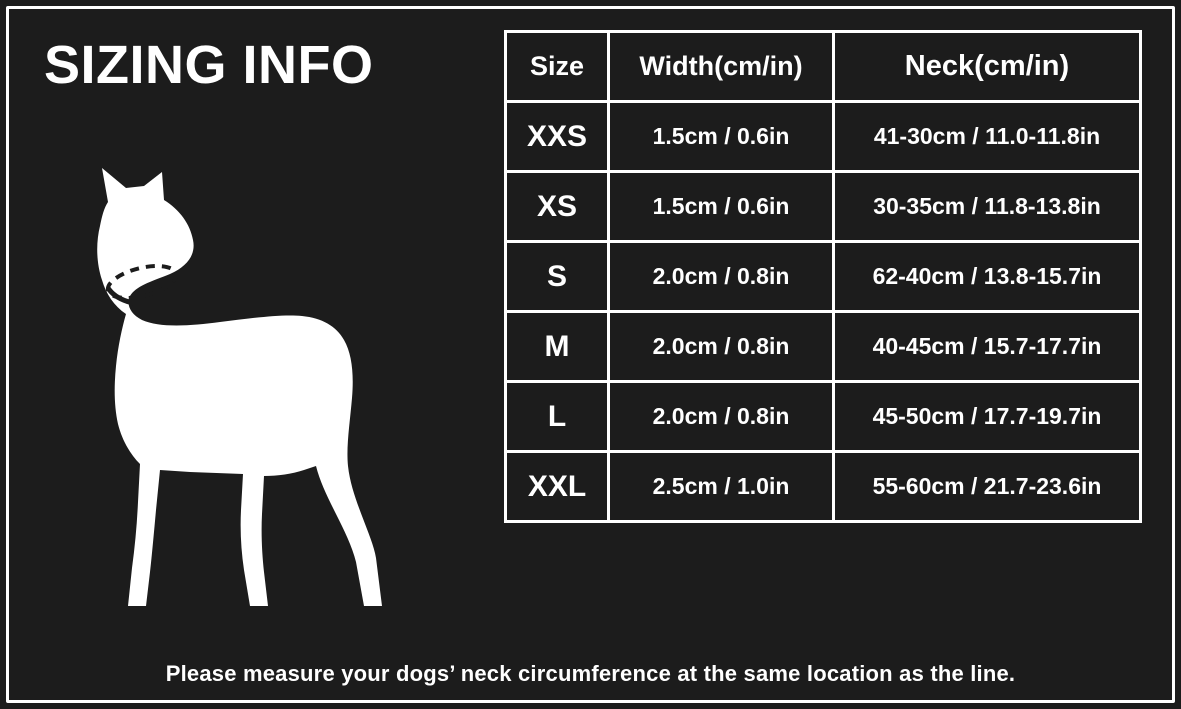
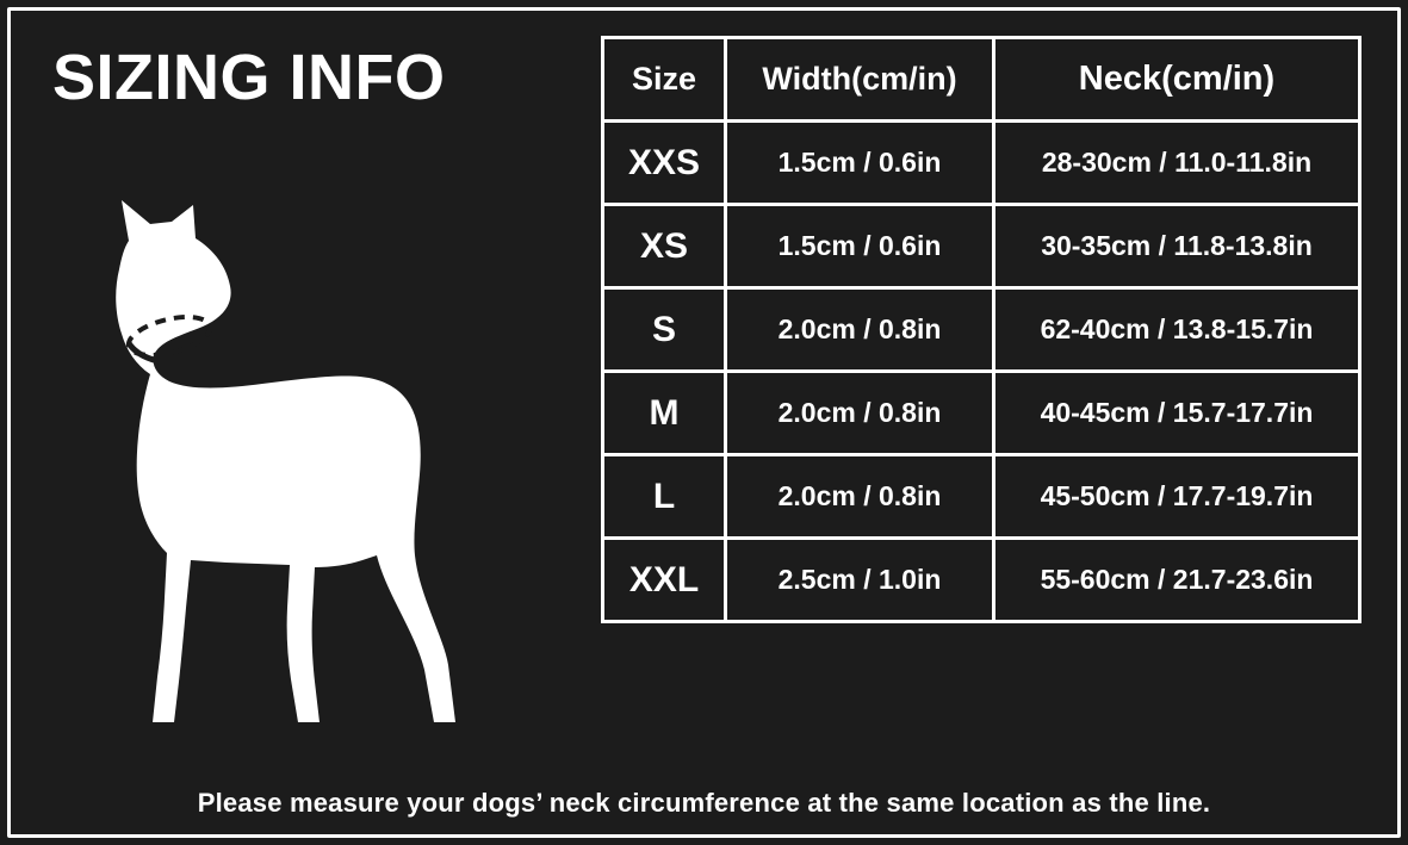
  SIZING INFO
  Size	Width(cm/in)	Neck(cm/in)
- XXS	1.5cm / 0.6in	41-30cm / 11.0-11.8in
+ XXS	1.5cm / 0.6in	28-30cm / 11.0-11.8in
  XS	1.5cm / 0.6in	30-35cm / 11.8-13.8in
  S	2.0cm / 0.8in	62-40cm / 13.8-15.7in
  M	2.0cm / 0.8in	40-45cm / 15.7-17.7in
  L	2.0cm / 0.8in	45-50cm / 17.7-19.7in
  XXL	2.5cm / 1.0in	55-60cm / 21.7-23.6in
  Please measure your dogs’ neck circumference at the same location as the line.
